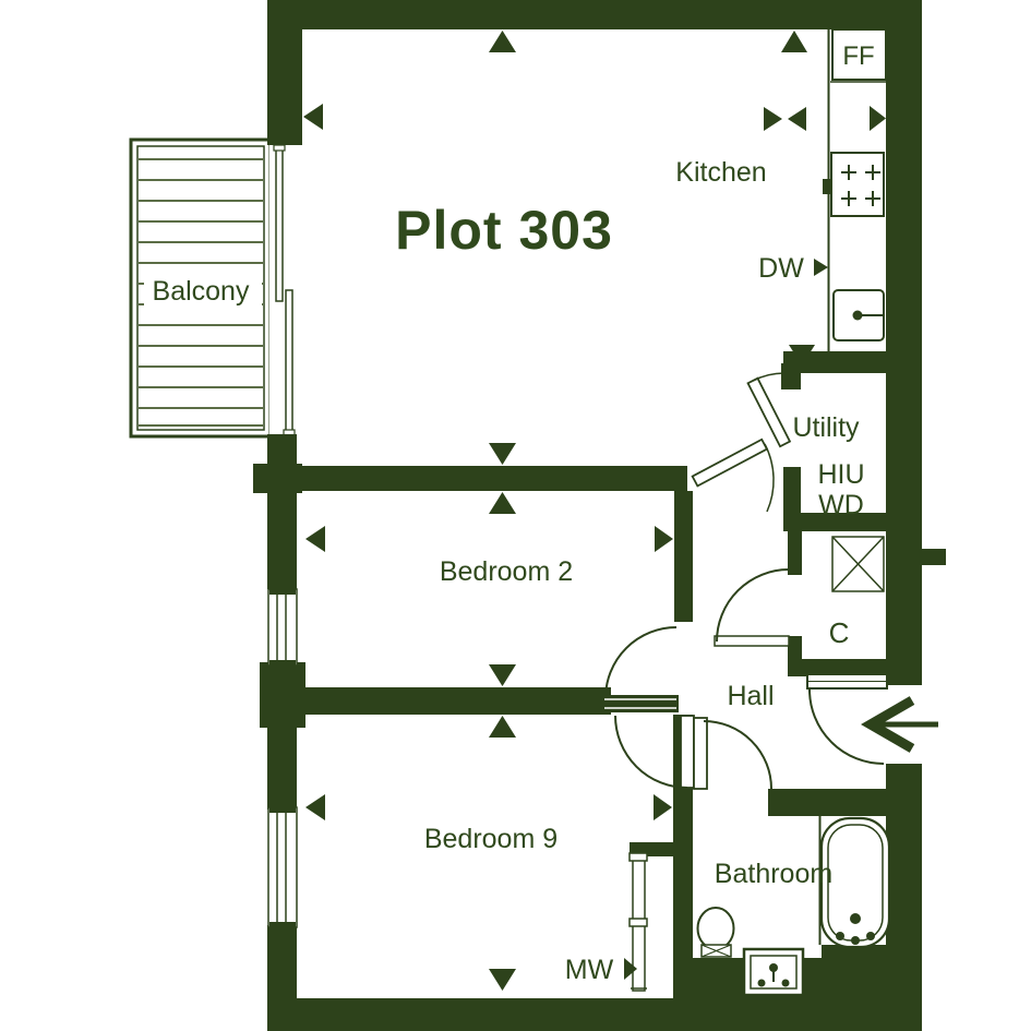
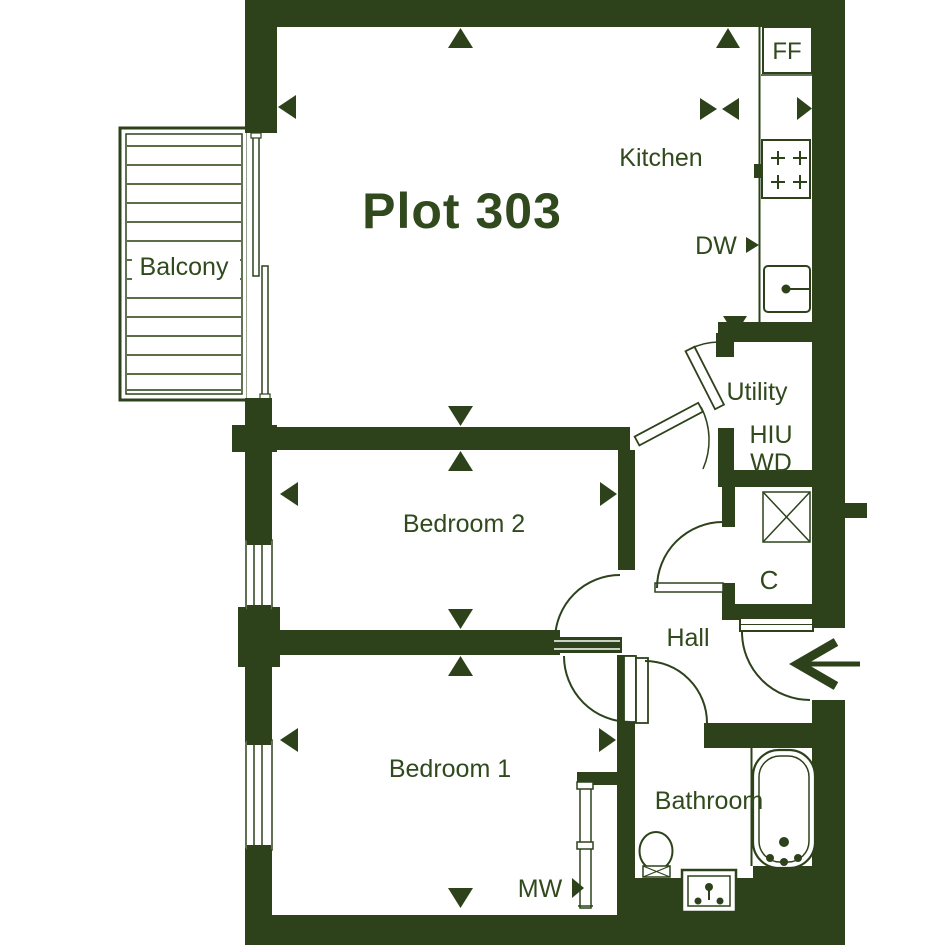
  Plot 303
  Kitchen
  DW
  FF
  Balcony
  Utility
  HIU
  WD
  C
  Hall
  Bedroom 2
- Bedroom 9
+ Bedroom 1
  Bathroom
  MW
